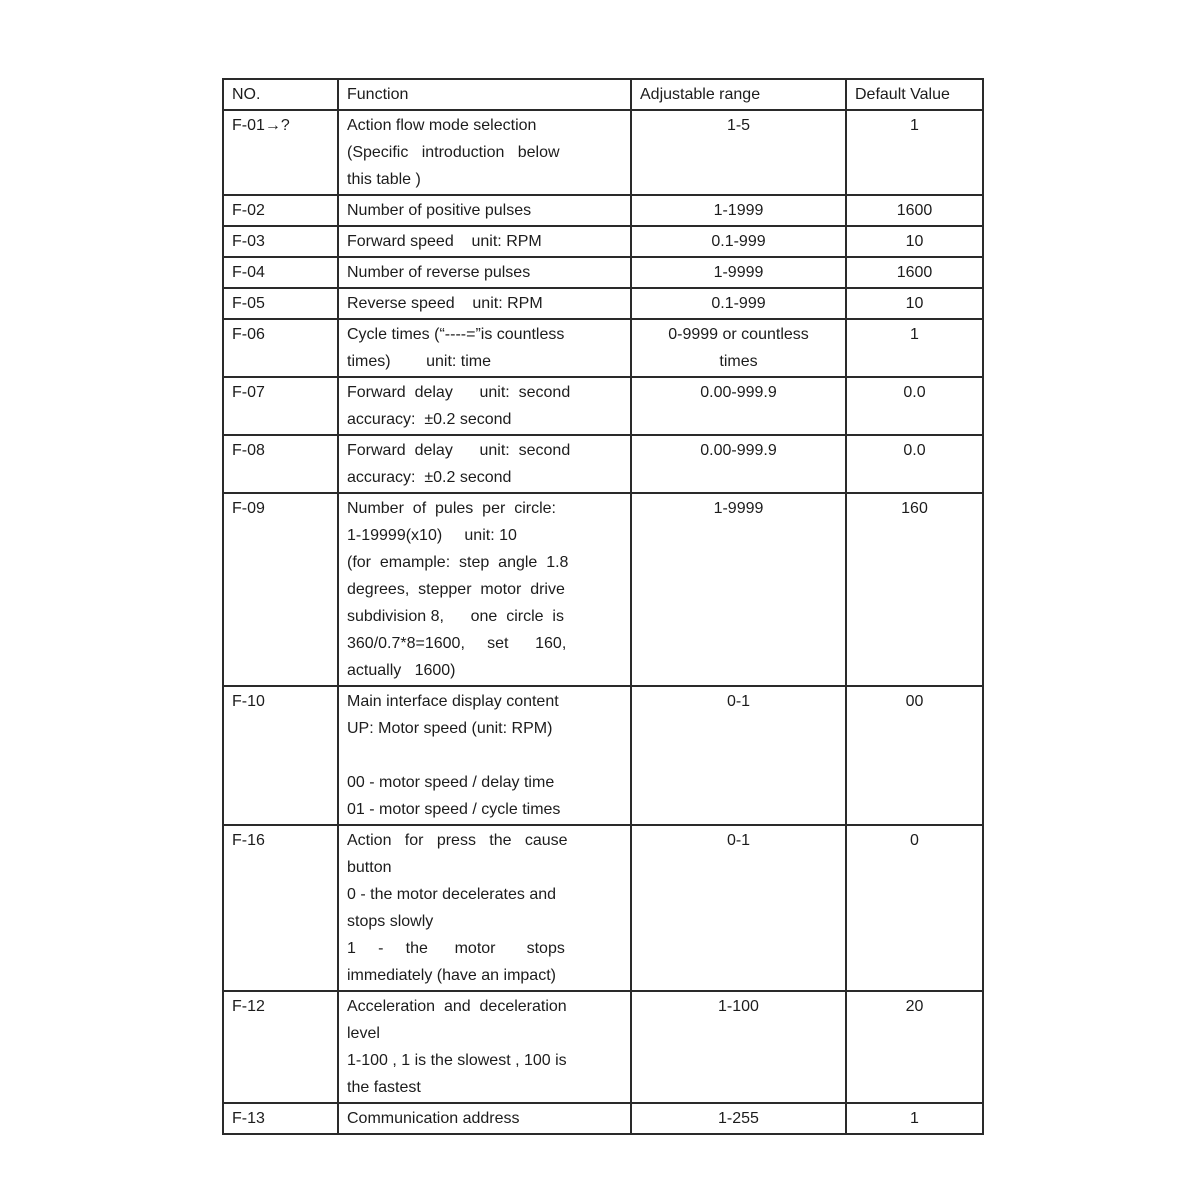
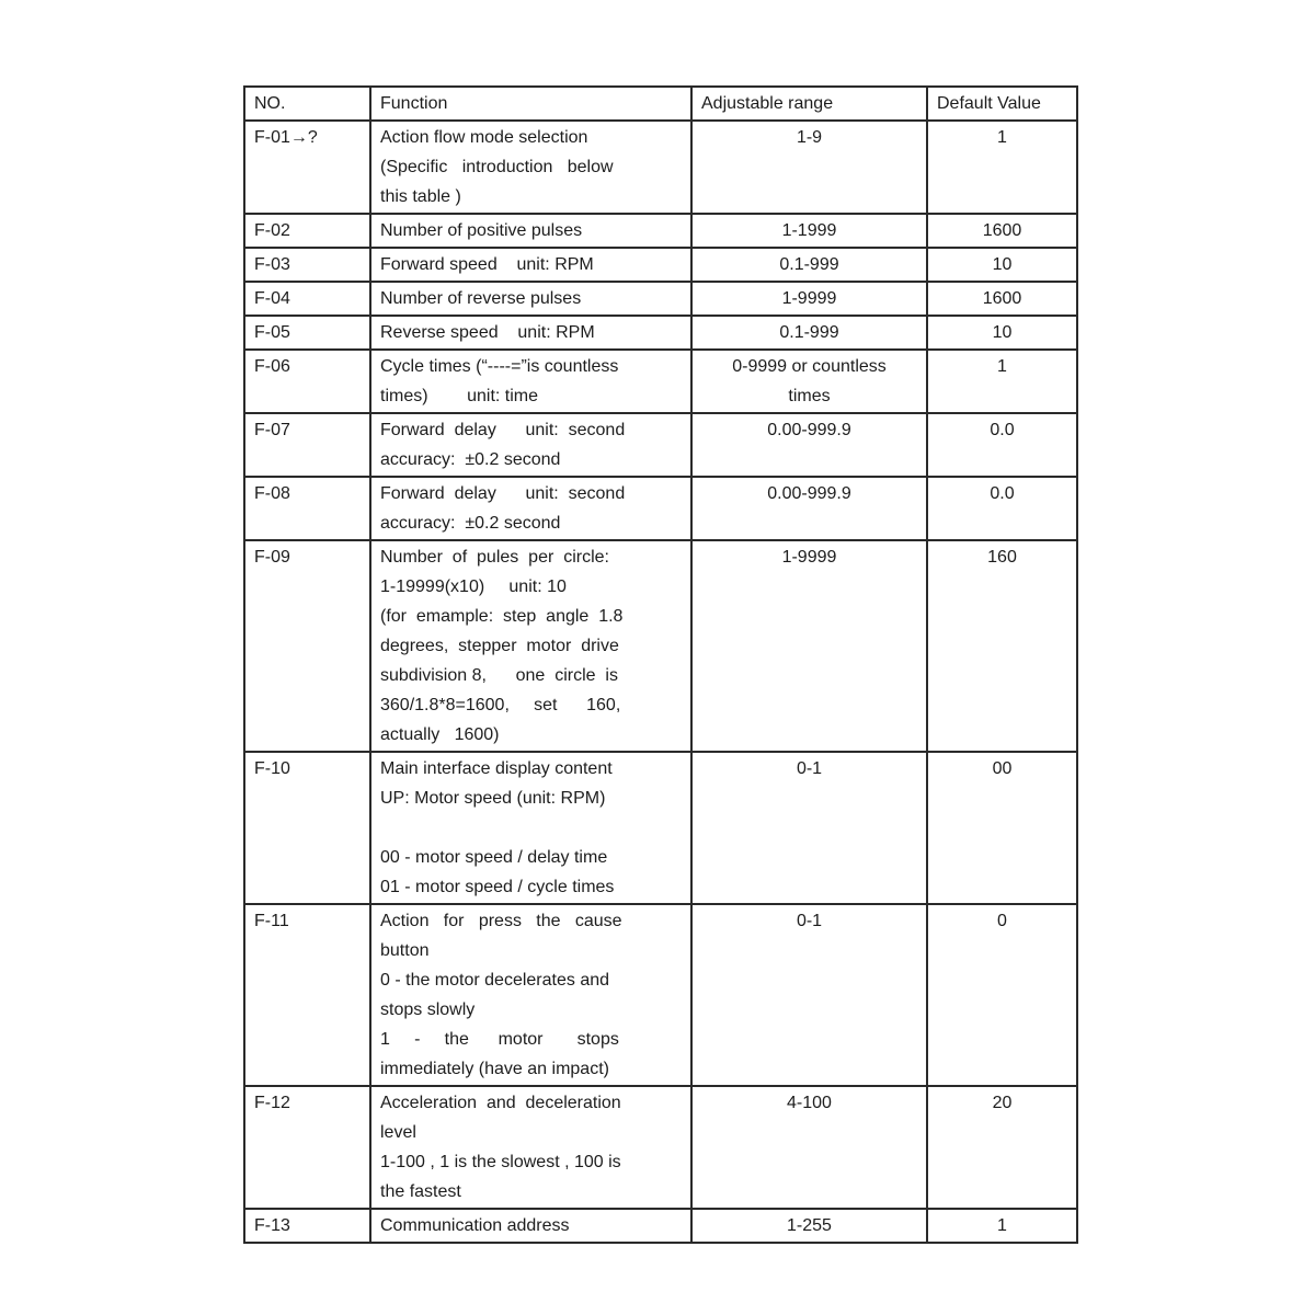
  NO.	Function	Adjustable range	Default Value
- F-01→?	Action flow mode selection(Specific introduction belowthis table )	1-5	1
+ F-01→?	Action flow mode selection(Specific introduction belowthis table )	1-9	1
  F-02	Number of positive pulses	1-1999	1600
  F-03	Forward speed unit: RPM	0.1-999	10
  F-04	Number of reverse pulses	1-9999	1600
  F-05	Reverse speed unit: RPM	0.1-999	10
  F-06	Cycle times (“----=”is countlesstimes) unit: time	0-9999 or countlesstimes	1
  F-07	Forward delay unit: secondaccuracy: ±0.2 second	0.00-999.9	0.0
  F-08	Forward delay unit: secondaccuracy: ±0.2 second	0.00-999.9	0.0
- F-09	Number of pules per circle:1-19999(x10) unit: 10(for emample: step angle 1.8degrees, stepper motor drivesubdivision 8, one circle is360/0.7*8=1600, set 160,actually 1600)	1-9999	160
+ F-09	Number of pules per circle:1-19999(x10) unit: 10(for emample: step angle 1.8degrees, stepper motor drivesubdivision 8, one circle is360/1.8*8=1600, set 160,actually 1600)	1-9999	160
  F-10	Main interface display contentUP: Motor speed (unit: RPM) 00 - motor speed / delay time01 - motor speed / cycle times	0-1	00
- F-16	Action for press the causebutton0 - the motor decelerates andstops slowly1 - the motor stopsimmediately (have an impact)	0-1	0
+ F-11	Action for press the causebutton0 - the motor decelerates andstops slowly1 - the motor stopsimmediately (have an impact)	0-1	0
- F-12	Acceleration and decelerationlevel1-100 , 1 is the slowest , 100 isthe fastest	1-100	20
+ F-12	Acceleration and decelerationlevel1-100 , 1 is the slowest , 100 isthe fastest	4-100	20
  F-13	Communication address	1-255	1
